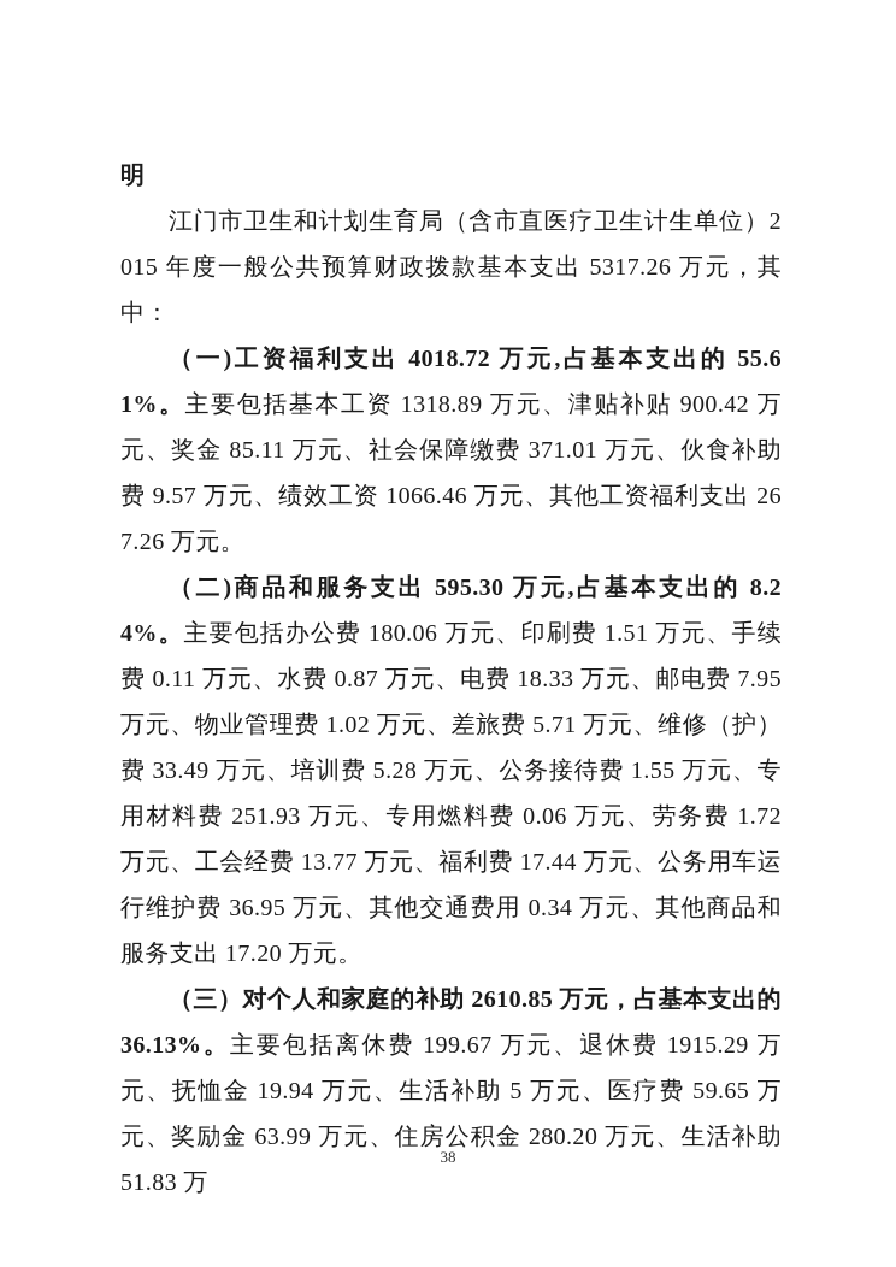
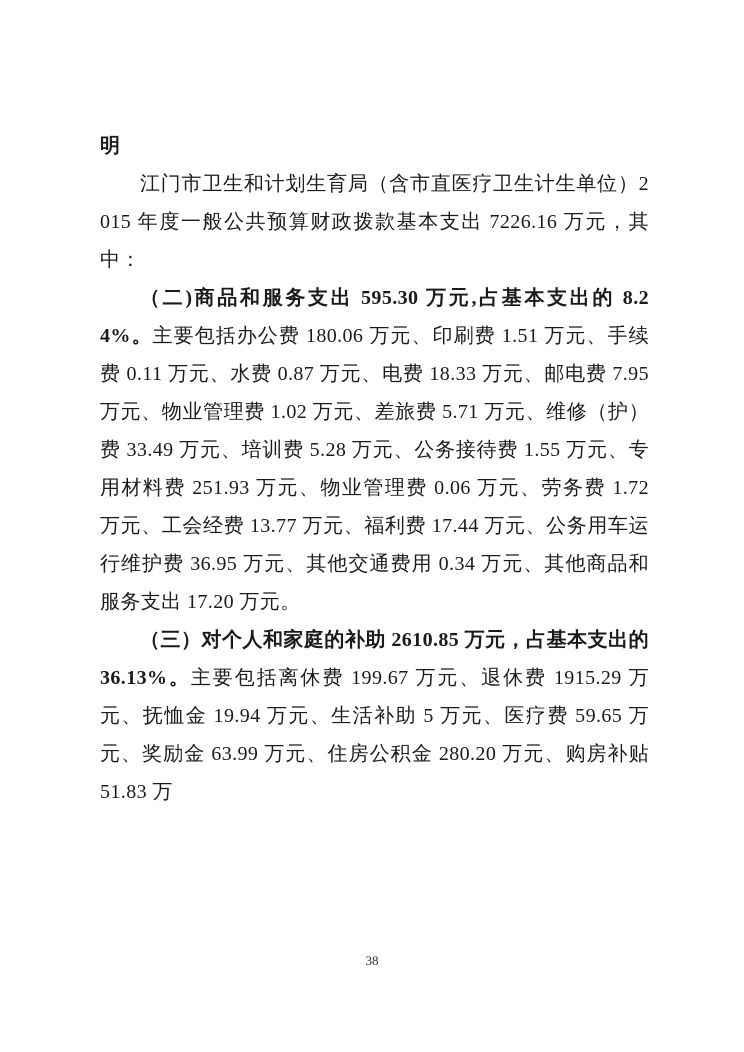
  明
- 江门市卫生和计划生育局（含市直医疗卫生计生单位）2015 年度一般公共预算财政拨款基本支出 5317.26 万元，其中：
+ 江门市卫生和计划生育局（含市直医疗卫生计生单位）2015 年度一般公共预算财政拨款基本支出 7226.16 万元，其中：
- （一)工资福利支出 4018.72 万元,占基本支出的 55.61%。主要包括基本工资 1318.89 万元、津贴补贴 900.42 万元、奖金 85.11 万元、社会保障缴费 371.01 万元、伙食补助费 9.57 万元、绩效工资 1066.46 万元、其他工资福利支出 267.26 万元。
- （二)商品和服务支出 595.30 万元,占基本支出的 8.24%。主要包括办公费 180.06 万元、印刷费 1.51 万元、手续费 0.11 万元、水费 0.87 万元、电费 18.33 万元、邮电费 7.95 万元、物业管理费 1.02 万元、差旅费 5.71 万元、维修（护）费 33.49 万元、培训费 5.28 万元、公务接待费 1.55 万元、专用材料费 251.93 万元、专用燃料费 0.06 万元、劳务费 1.72 万元、工会经费 13.77 万元、福利费 17.44 万元、公务用车运行维护费 36.95 万元、其他交通费用 0.34 万元、其他商品和服务支出 17.20 万元。
+ （二)商品和服务支出 595.30 万元,占基本支出的 8.24%。主要包括办公费 180.06 万元、印刷费 1.51 万元、手续费 0.11 万元、水费 0.87 万元、电费 18.33 万元、邮电费 7.95 万元、物业管理费 1.02 万元、差旅费 5.71 万元、维修（护）费 33.49 万元、培训费 5.28 万元、公务接待费 1.55 万元、专用材料费 251.93 万元、物业管理费 0.06 万元、劳务费 1.72 万元、工会经费 13.77 万元、福利费 17.44 万元、公务用车运行维护费 36.95 万元、其他交通费用 0.34 万元、其他商品和服务支出 17.20 万元。
- （三）对个人和家庭的补助 2610.85 万元，占基本支出的 36.13%。主要包括离休费 199.67 万元、退休费 1915.29 万元、抚恤金 19.94 万元、生活补助 5 万元、医疗费 59.65 万元、奖励金 63.99 万元、住房公积金 280.20 万元、生活补助 51.83 万
+ （三）对个人和家庭的补助 2610.85 万元，占基本支出的 36.13%。主要包括离休费 199.67 万元、退休费 1915.29 万元、抚恤金 19.94 万元、生活补助 5 万元、医疗费 59.65 万元、奖励金 63.99 万元、住房公积金 280.20 万元、购房补贴 51.83 万
  38
